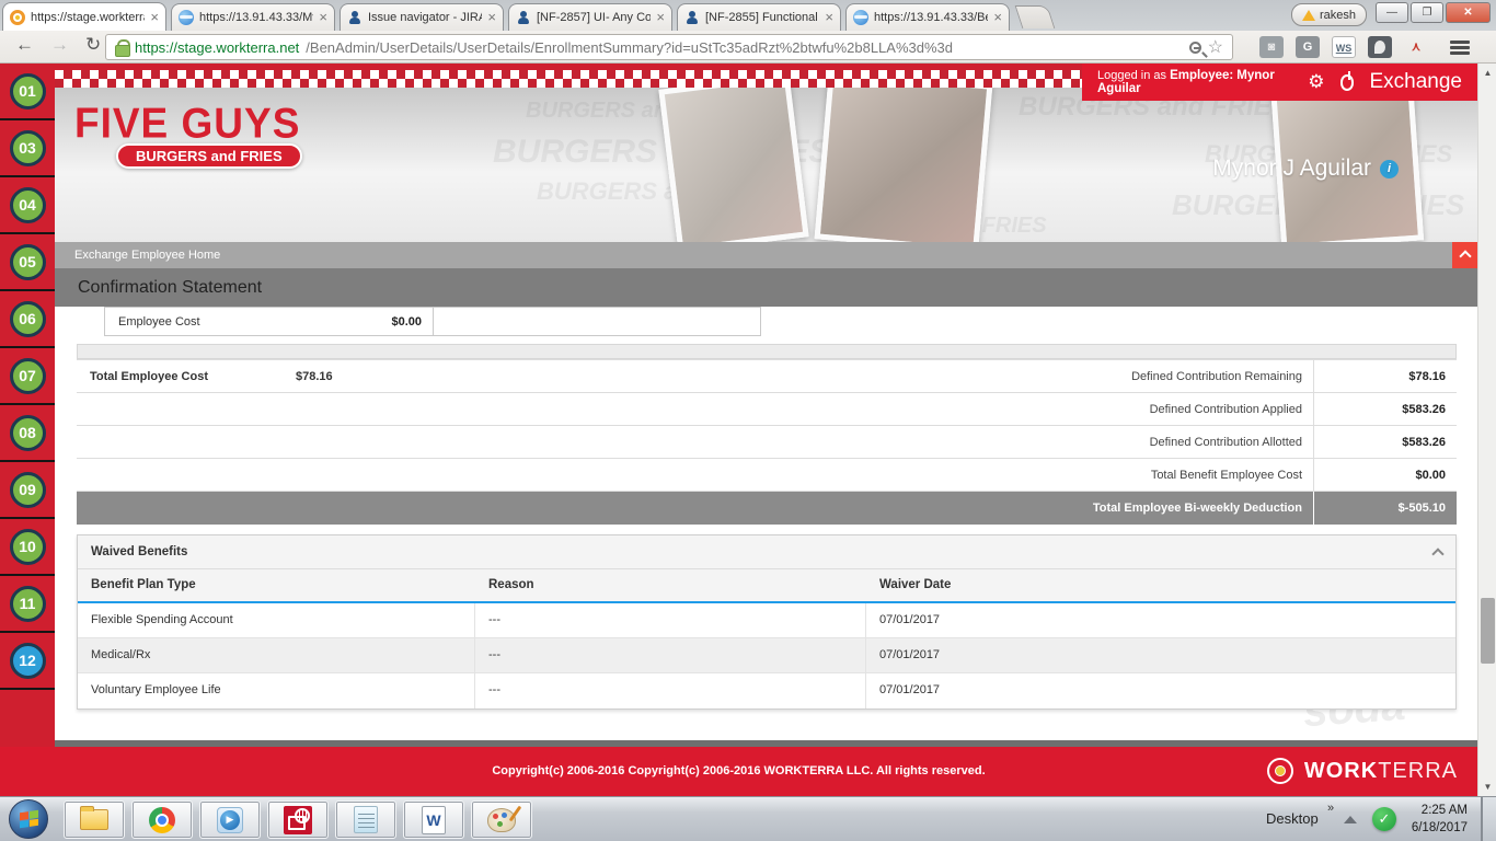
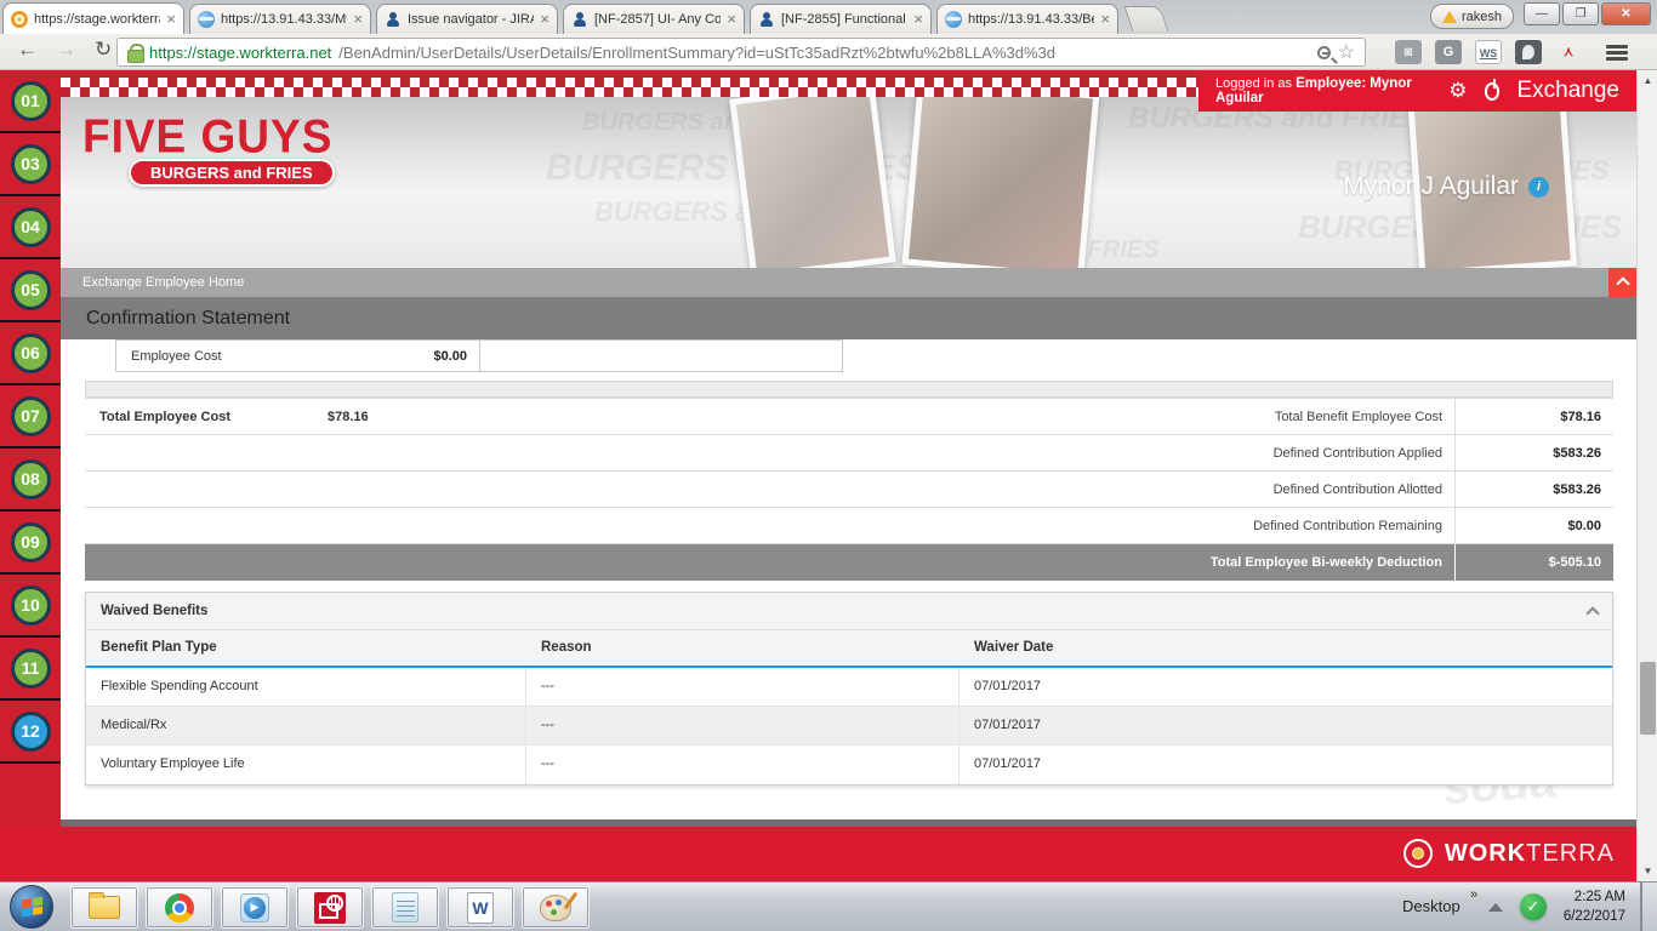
  https://stage.workterr
  ×
  https://13.91.43.33/M
  ×
  Issue navigator - JIR
  ×
  [NF-2857] UI- Any Co
  ×
  [NF-2855] Functional
  ×
  https://13.91.43.33/B
  ×
  rakesh
  —
  ❐
  ✕
  ←
  →
  ↻
  https://stage.workterra.net
  /BenAdmin/UserDetails/UserDetails/EnrollmentSummary?id=uStTc35adRzt%2btwfu%2b8LLA%3d%3d
  ☆
  ◙
  G
  WS
  ⋏
  BURGERS and FRIE
  FIVE GUYS
  BURGERS and FRIES
  Mynor J Aguilar
  i
  Logged in as Employee: Mynor Aguilar
  ⚙
  Exchange
  01
  03
  04
  05
  06
  07
  08
  09
  10
  11
  12
  Exchange Employee Home
  Confirmation Statement
  Employee Cost
  $0.00
  Total Employee Cost
  $78.16
- Defined Contribution Remaining
+ Total Benefit Employee Cost
  $78.16
  Defined Contribution Applied
  $583.26
  Defined Contribution Allotted
  $583.26
- Total Benefit Employee Cost
+ Defined Contribution Remaining
  $0.00
  Total Employee Bi-weekly Deduction
  $-505.10
  Waived Benefits
  Benefit Plan Type
  Reason
  Waiver Date
  Flexible Spending Account
  ---
  07/01/2017
  Medical/Rx
  ---
  07/01/2017
  Voluntary Employee Life
  ---
  07/01/2017
- Copyright(c) 2006-2016 Copyright(c) 2006-2016 WORKTERRA LLC. All rights reserved.
  WORKTERRA
  ▲
  ▼
  ▶
  W
  Desktop
  »
  ✓
  2:25 AM
- 6/18/2017
+ 6/22/2017
